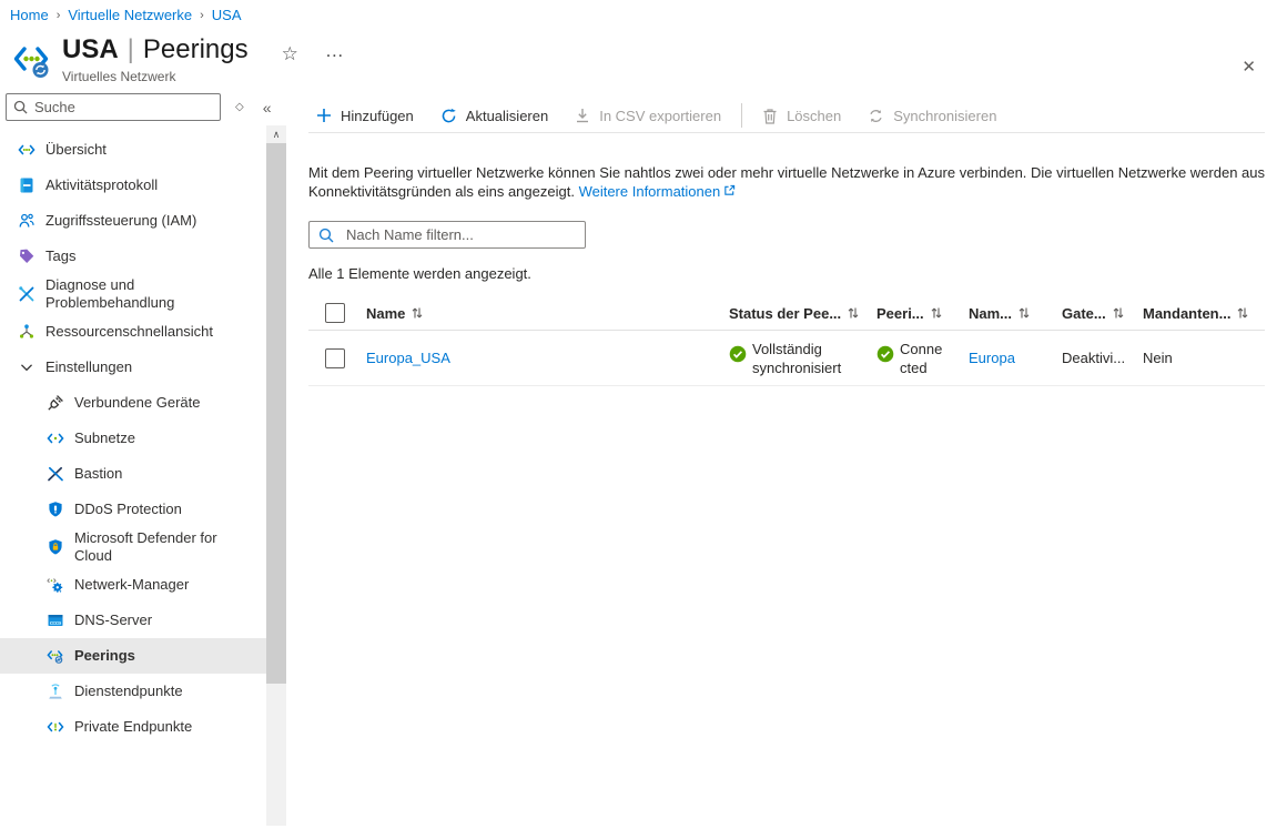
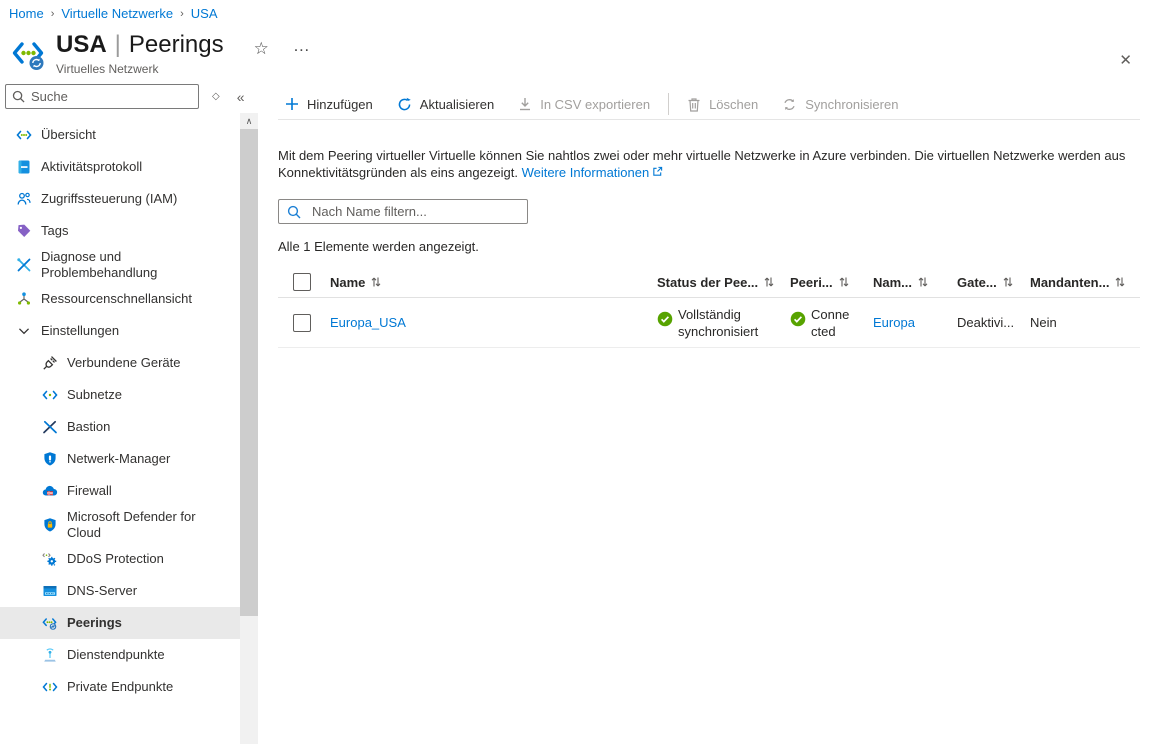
  Home
  ›
  Virtuelle Netzwerke
  ›
  USA
  USA
  |
  Peerings
  ☆
  …
  Virtuelles Netzwerk
  ✕
  Suche
  ◇
  «
  Übersicht
  Aktivitätsprotokoll
  Zugriffssteuerung (IAM)
  Tags
  Diagnose und Problembehandlung
  Ressourcenschnellansicht
  Einstellungen
  Verbundene Geräte
  Subnetze
  Bastion
- DDoS Protection
+ Netwerk-Manager
+ Firewall
  Microsoft Defender for Cloud
- Netwerk-Manager
+ DDoS Protection
  DNS-Server
  Peerings
  Dienstendpunkte
  Private Endpunkte
  ∧
  Hinzufügen
  Aktualisieren
  In CSV exportieren
  Löschen
  Synchronisieren
- Mit dem Peering virtueller Netzwerke können Sie nahtlos zwei oder mehr virtuelle Netzwerke in Azure verbinden. Die virtuellen Netzwerke werden aus Konnektivitätsgründen als eins angezeigt. Weitere Informationen
+ Mit dem Peering virtueller Virtuelle können Sie nahtlos zwei oder mehr virtuelle Netzwerke in Azure verbinden. Die virtuellen Netzwerke werden aus Konnektivitätsgründen als eins angezeigt. Weitere Informationen
  Nach Name filtern...
  Alle 1 Elemente werden angezeigt.
  Name
  Status der Pee...
  Peeri...
  Nam...
  Gate...
  Mandanten...
  Europa_USA
  Vollständig synchronisiert
  Connected
  Europa
  Deaktivi...
  Nein
